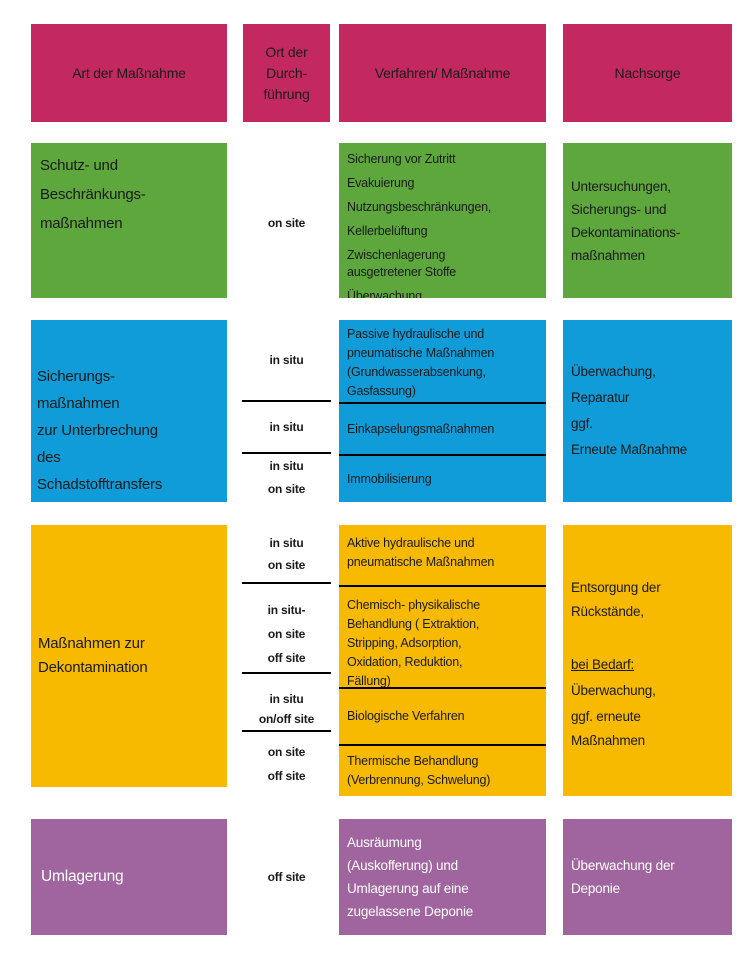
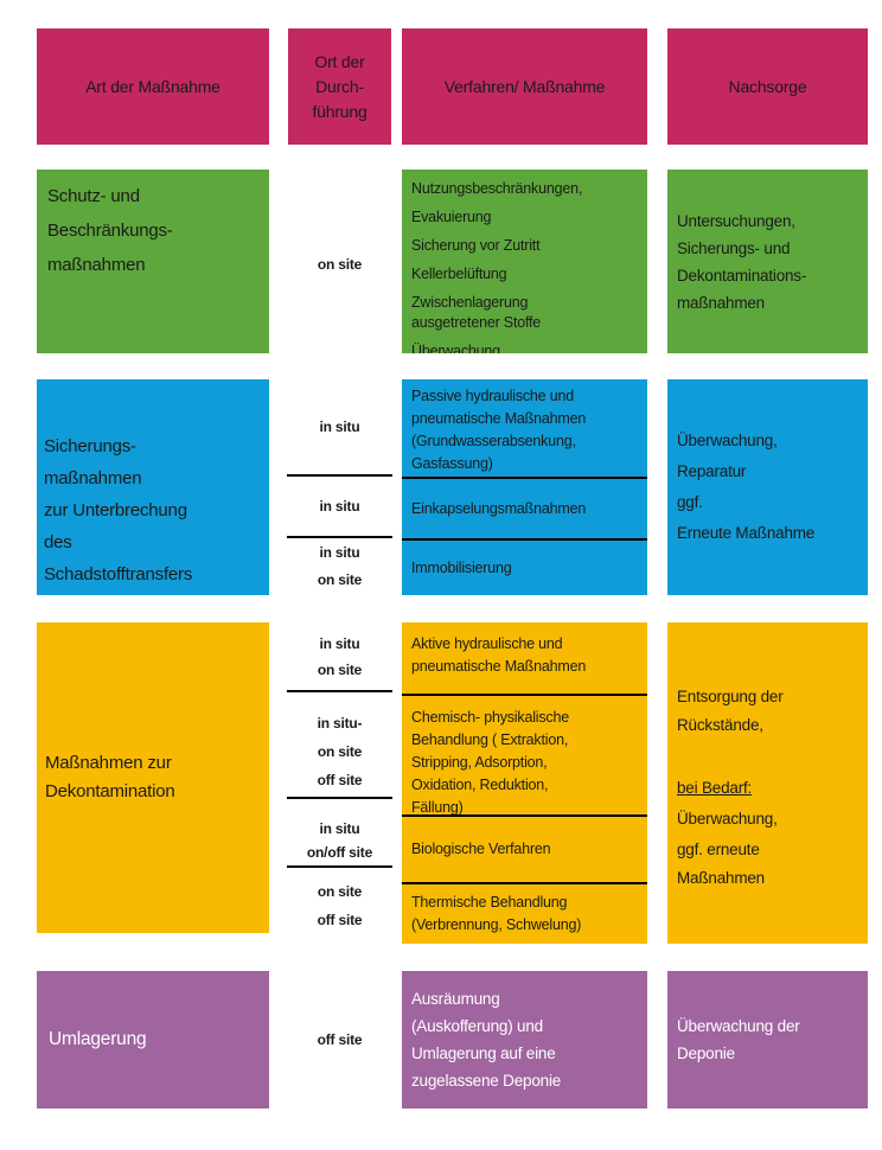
  Art der Maßnahme
  Ort der
  Durch-
  führung
  Verfahren/ Maßnahme
  Nachsorge
  Schutz- und
  Beschränkungs-
  maßnahmen
  on site
- Sicherung vor Zutritt
+ Nutzungsbeschränkungen,
  Evakuierung
- Nutzungsbeschränkungen,
+ Sicherung vor Zutritt
  Kellerbelüftung
  Zwischenlagerung
  ausgetretener Stoffe
  Überwachung
  Untersuchungen,
  Sicherungs- und
  Dekontaminations-
  maßnahmen
  Sicherungs-
  maßnahmen
  zur Unterbrechung
  des
  Schadstofftransfers
  in situ
  in situ
  in situ
  on site
  Passive hydraulische und
  pneumatische Maßnahmen
  (Grundwasserabsenkung,
  Gasfassung)
  Einkapselungsmaßnahmen
  Immobilisierung
  Überwachung,
  Reparatur
  ggf.
  Erneute Maßnahme
  Maßnahmen zur
  Dekontamination
  in situ
  on site
  in situ-
  on site
  off site
  in situ
  on/off site
  on site
  off site
  Aktive hydraulische und
  pneumatische Maßnahmen
  Chemisch- physikalische
  Behandlung ( Extraktion,
  Stripping, Adsorption,
  Oxidation, Reduktion,
  Fällung)
  Biologische Verfahren
  Thermische Behandlung
  (Verbrennung, Schwelung)
  Entsorgung der
  Rückstände,
  bei Bedarf:
  Überwachung,
  ggf. erneute
  Maßnahmen
  Umlagerung
  off site
  Ausräumung
  (Auskofferung) und
  Umlagerung auf eine
  zugelassene Deponie
  Überwachung der
  Deponie
